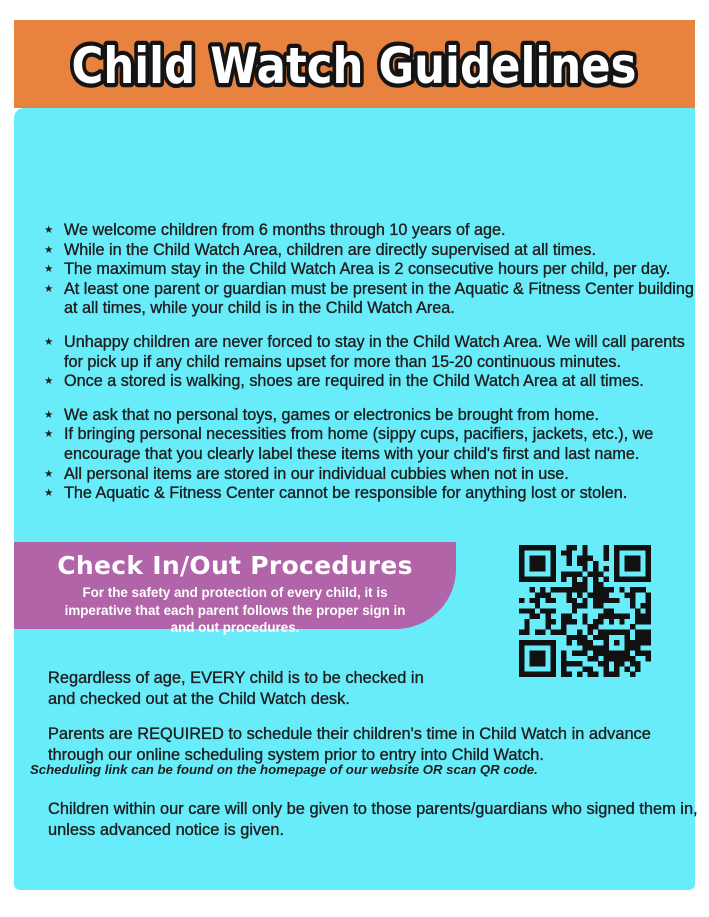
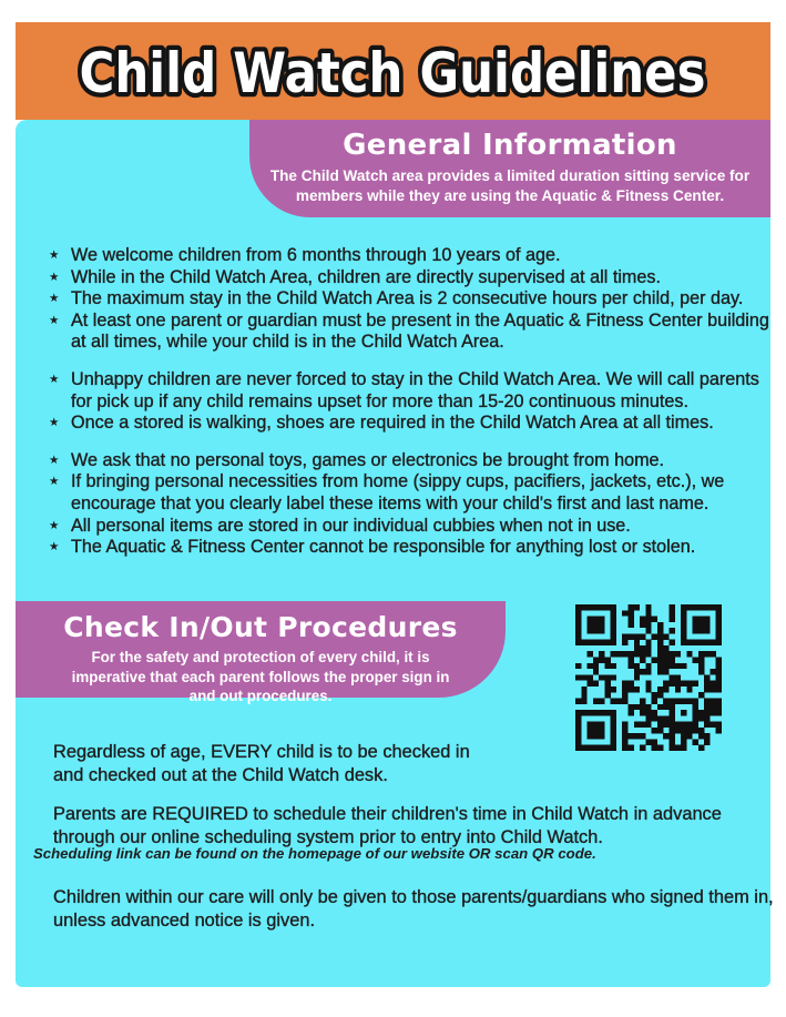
  Child Watch Guidelines
+ General Information
+ The Child Watch area provides a limited duration sitting service for members while they are using the Aquatic & Fitness Center.
  ★
  We welcome children from 6 months through 10 years of age.
  ★
  While in the Child Watch Area, children are directly supervised at all times.
  ★
  The maximum stay in the Child Watch Area is 2 consecutive hours per child, per day.
  ★
  At least one parent or guardian must be present in the Aquatic & Fitness Center building at all times, while your child is in the Child Watch Area.
  ★
  Unhappy children are never forced to stay in the Child Watch Area. We will call parents for pick up if any child remains upset for more than 15-20 continuous minutes.
  ★
  Once a stored is walking, shoes are required in the Child Watch Area at all times.
  ★
  We ask that no personal toys, games or electronics be brought from home.
  ★
  If bringing personal necessities from home (sippy cups, pacifiers, jackets, etc.), we encourage that you clearly label these items with your child's first and last name.
  ★
  All personal items are stored in our individual cubbies when not in use.
  ★
  The Aquatic & Fitness Center cannot be responsible for anything lost or stolen.
  Check In/Out Procedures
  For the safety and protection of every child, it is imperative that each parent follows the proper sign in and out procedures.
  Regardless of age, EVERY child is to be checked in and checked out at the Child Watch desk.
  Parents are REQUIRED to schedule their children's time in Child Watch in advance through our online scheduling system prior to entry into Child Watch.
  Scheduling link can be found on the homepage of our website OR scan QR code.
  Children within our care will only be given to those parents/guardians who signed them in, unless advanced notice is given.
